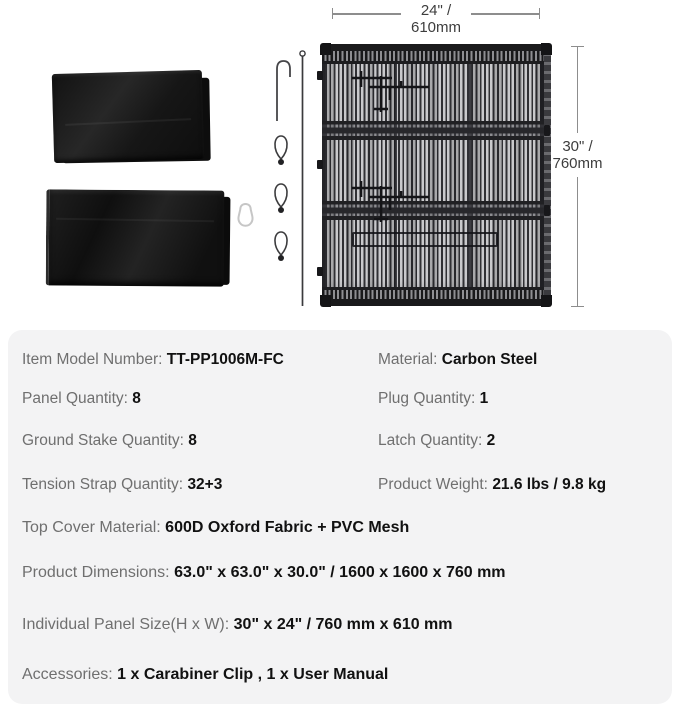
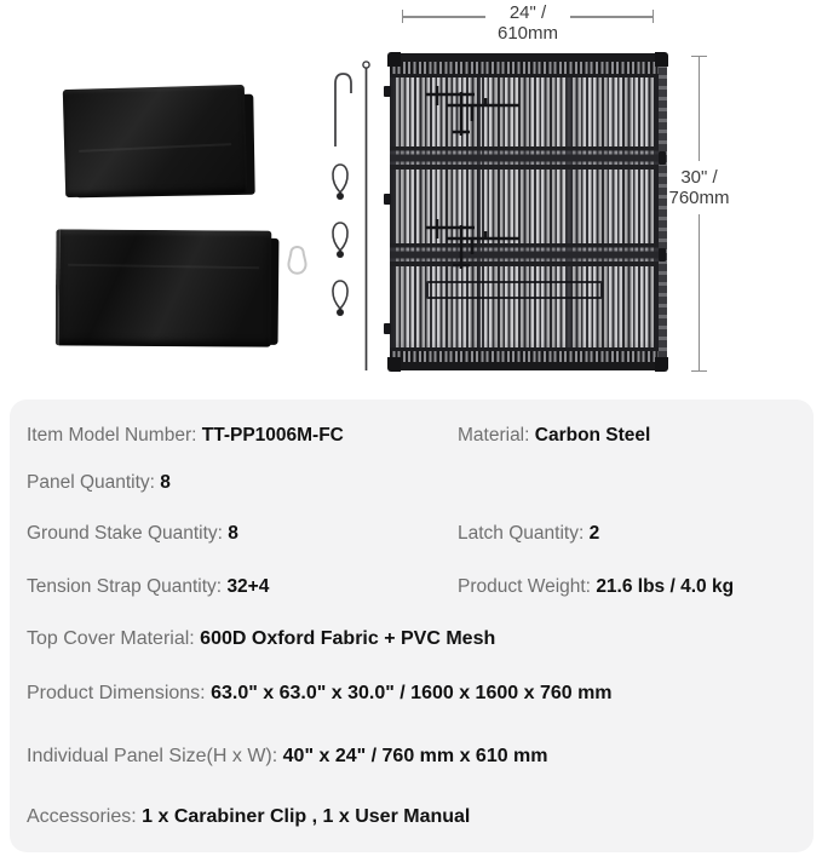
  24" /
  610mm
  30" /
  760mm
  Item Model Number: TT-PP1006M-FC
  Material: Carbon Steel
  Panel Quantity: 8
- Plug Quantity: 1
  Ground Stake Quantity: 8
  Latch Quantity: 2
- Tension Strap Quantity: 32+3
+ Tension Strap Quantity: 32+4
- Product Weight: 21.6 lbs / 9.8 kg
+ Product Weight: 21.6 lbs / 4.0 kg
  Top Cover Material: 600D Oxford Fabric + PVC Mesh
  Product Dimensions: 63.0" x 63.0" x 30.0" / 1600 x 1600 x 760 mm
- Individual Panel Size(H x W): 30" x 24" / 760 mm x 610 mm
+ Individual Panel Size(H x W): 40" x 24" / 760 mm x 610 mm
  Accessories: 1 x Carabiner Clip , 1 x User Manual
